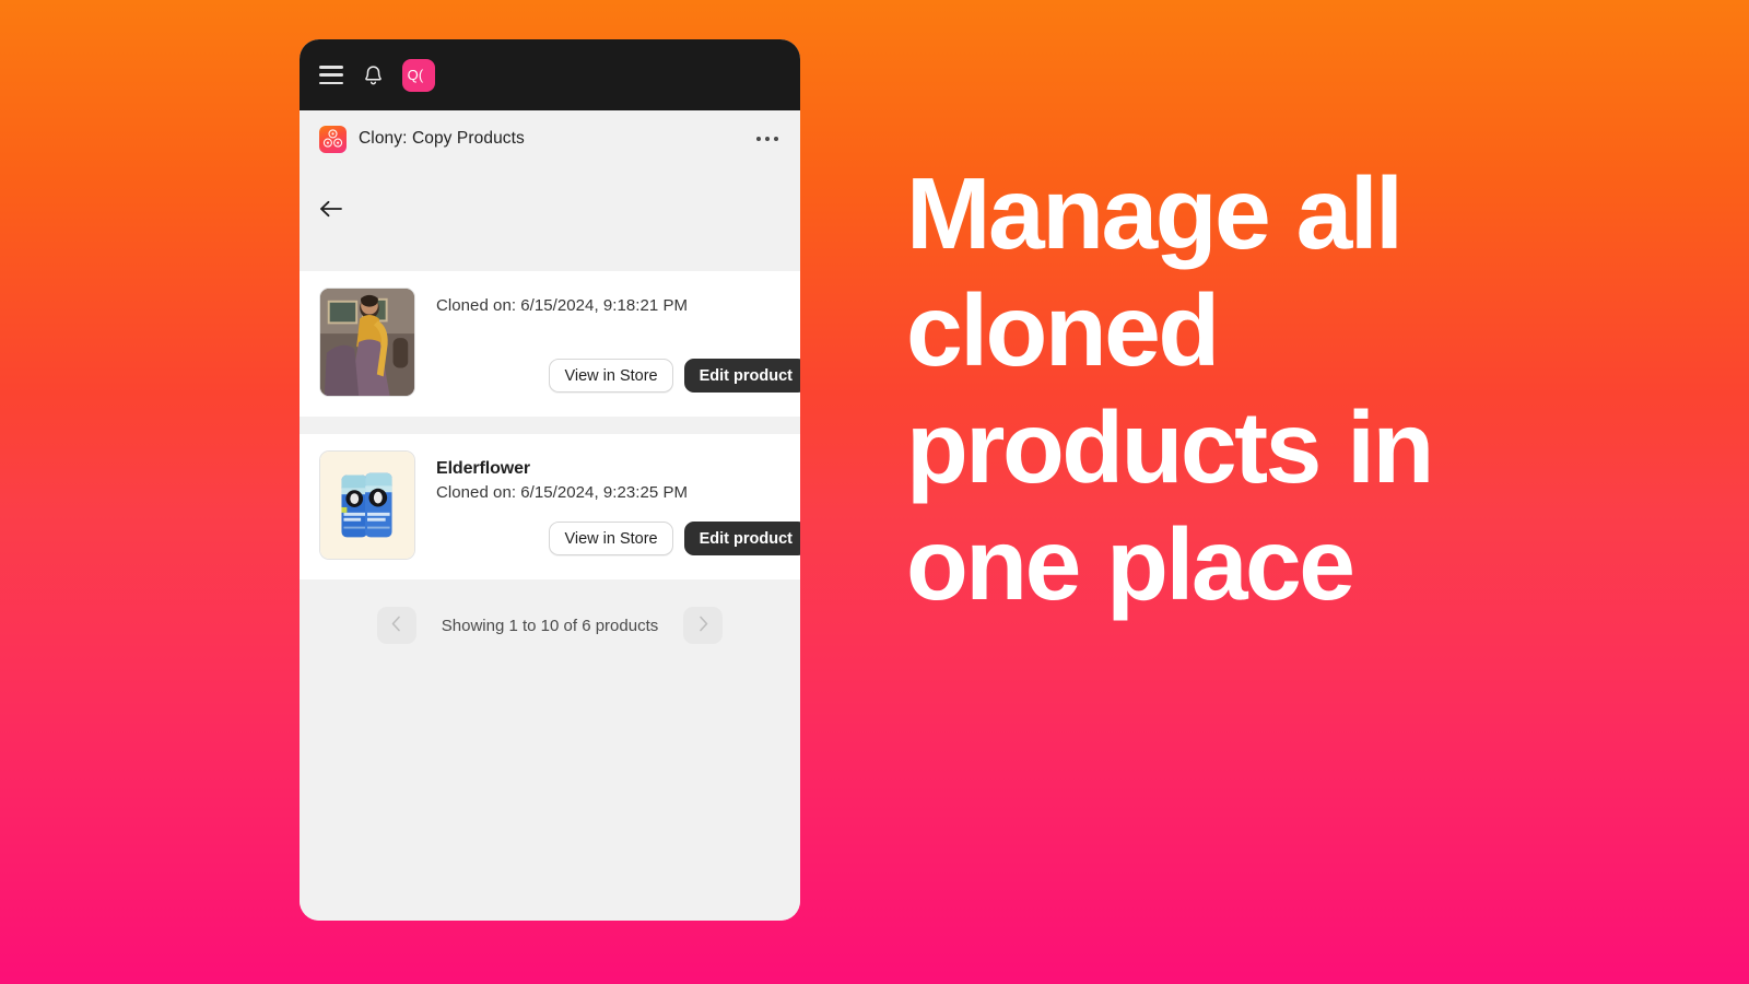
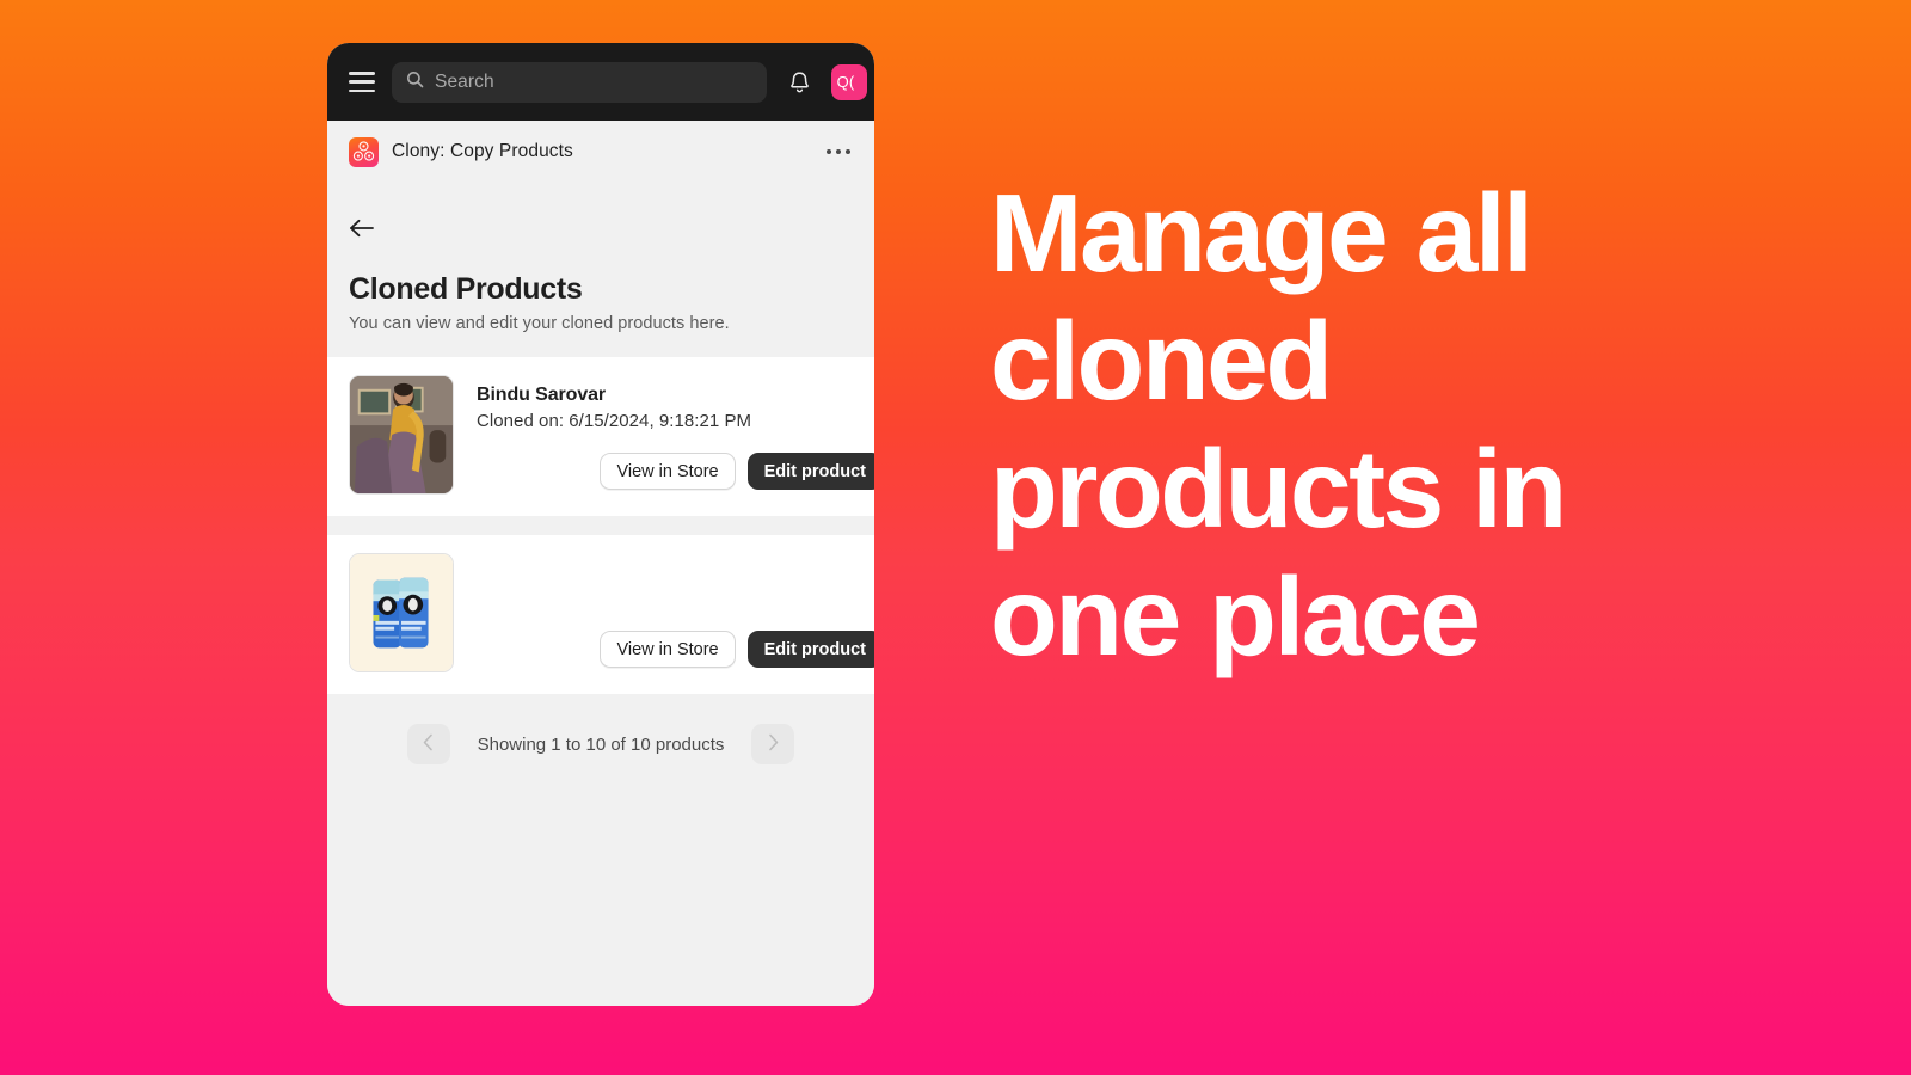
+ Search
  Q(
  Clony: Copy Products
+ Cloned Products
+ You can view and edit your cloned products here.
+ Bindu Sarovar
  Cloned on: 6/15/2024, 9:18:21 PM
  View in Store
  Edit product
- Elderflower
- Cloned on: 6/15/2024, 9:23:25 PM
  View in Store
  Edit product
- Showing 1 to 10 of 6 products
+ Showing 1 to 10 of 10 products
  Manage all cloned products in one place
